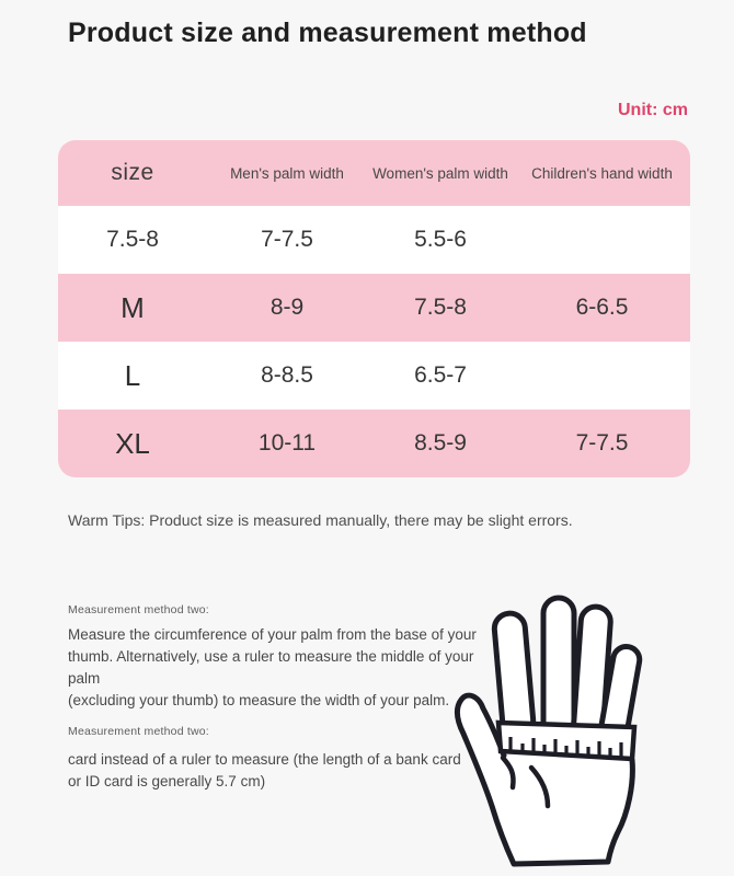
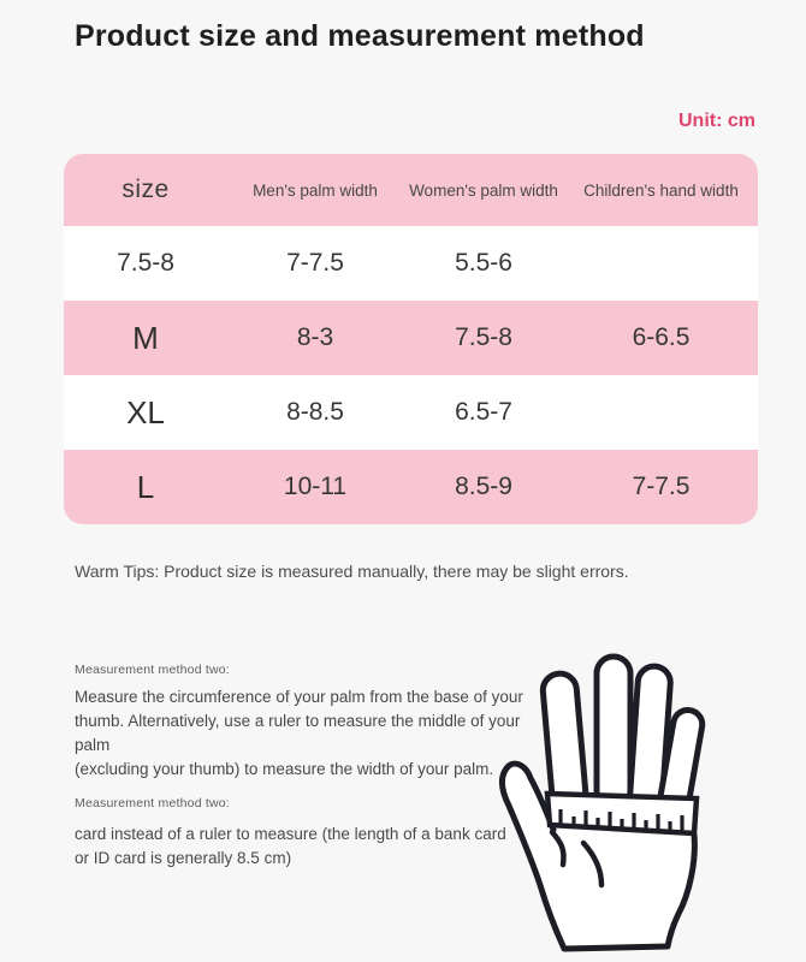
  Product size and measurement method
  Unit: cm
  size
  Men's palm width
  Women's palm width
  Children's hand width
  7.5-8
  7-7.5
  5.5-6
  M
- 8-9
+ 8-3
  7.5-8
  6-6.5
- L
+ XL
  8-8.5
  6.5-7
- XL
+ L
  10-11
  8.5-9
  7-7.5
  Warm Tips: Product size is measured manually, there may be slight errors.
  Measurement method two:
  Measure the circumference of your palm from the base of your
  thumb. Alternatively, use a ruler to measure the middle of your palm
  (excluding your thumb) to measure the width of your palm.
  Measurement method two:
  card instead of a ruler to measure (the length of a bank card
- or ID card is generally 5.7 cm)
+ or ID card is generally 8.5 cm)
